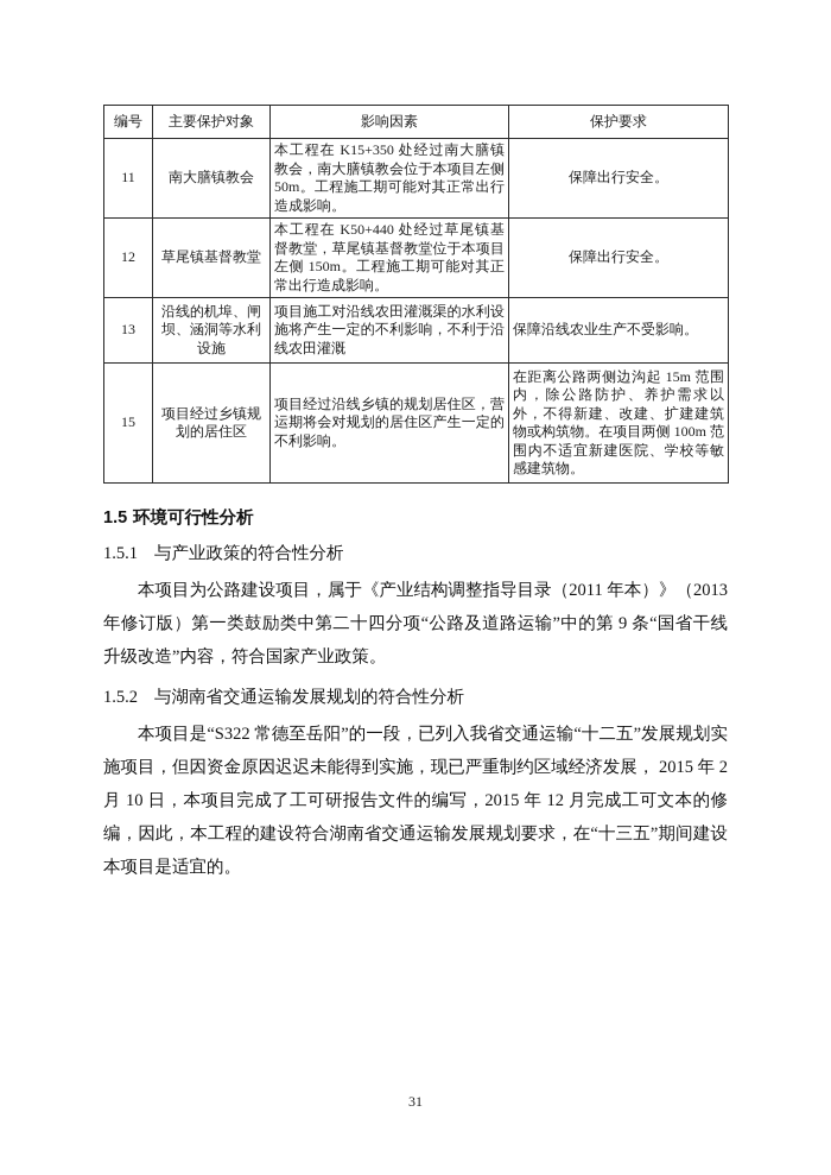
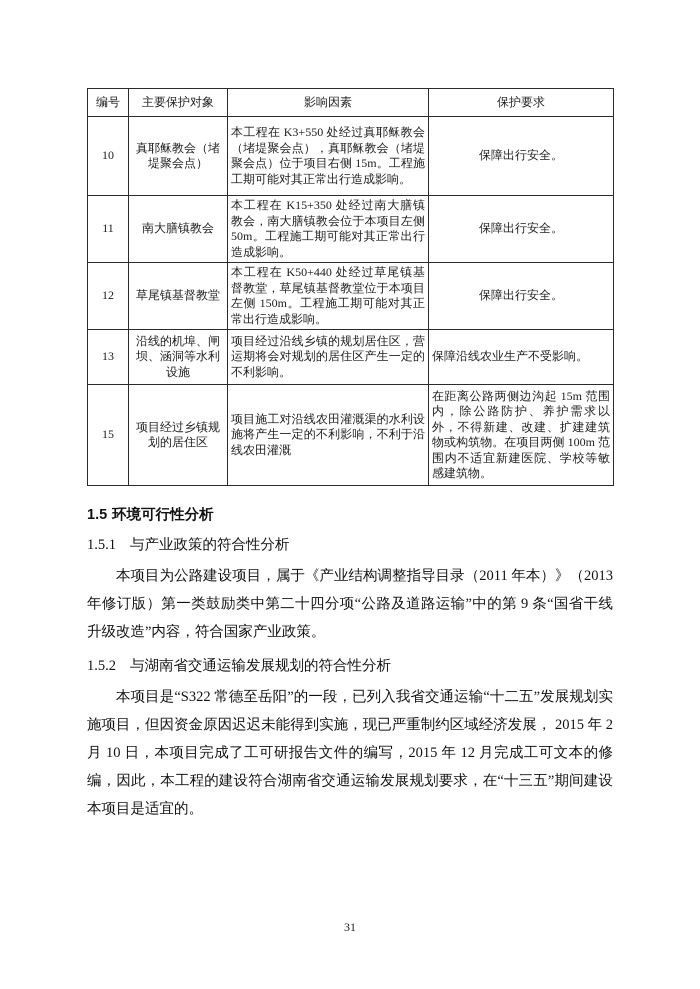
  编号	主要保护对象	影响因素	保护要求
+ 10	真耶稣教会（堵堤聚会点）	本工程在 K3+550 处经过真耶稣教会（堵堤聚会点），真耶稣教会（堵堤聚会点）位于项目右侧 15m。工程施工期可能对其正常出行造成影响。	保障出行安全。
  11	南大膳镇教会	本工程在 K15+350 处经过南大膳镇教会，南大膳镇教会位于本项目左侧 50m。工程施工期可能对其正常出行造成影响。	保障出行安全。
  12	草尾镇基督教堂	本工程在 K50+440 处经过草尾镇基督教堂，草尾镇基督教堂位于本项目左侧 150m。工程施工期可能对其正常出行造成影响。	保障出行安全。
- 13	沿线的机埠、闸坝、涵洞等水利设施	项目施工对沿线农田灌溉渠的水利设施将产生一定的不利影响，不利于沿线农田灌溉	保障沿线农业生产不受影响。
+ 13	沿线的机埠、闸坝、涵洞等水利设施	项目经过沿线乡镇的规划居住区，营运期将会对规划的居住区产生一定的不利影响。	保障沿线农业生产不受影响。
- 15	项目经过乡镇规划的居住区	项目经过沿线乡镇的规划居住区，营运期将会对规划的居住区产生一定的不利影响。	在距离公路两侧边沟起 15m 范围内，除公路防护、养护需求以外，不得新建、改建、扩建建筑物或构筑物。在项目两侧 100m 范围内不适宜新建医院、学校等敏感建筑物。
+ 15	项目经过乡镇规划的居住区	项目施工对沿线农田灌溉渠的水利设施将产生一定的不利影响，不利于沿线农田灌溉	在距离公路两侧边沟起 15m 范围内，除公路防护、养护需求以外，不得新建、改建、扩建建筑物或构筑物。在项目两侧 100m 范围内不适宜新建医院、学校等敏感建筑物。
  1.5 环境可行性分析
  1.5.1 与产业政策的符合性分析
  本项目为公路建设项目，属于《产业结构调整指导目录（2011 年本）》（2013 年修订版）第一类鼓励类中第二十四分项“公路及道路运输”中的第 9 条“国省干线升级改造”内容，符合国家产业政策。
  1.5.2 与湖南省交通运输发展规划的符合性分析
  本项目是“S322 常德至岳阳”的一段，已列入我省交通运输“十二五”发展规划实施项目，但因资金原因迟迟未能得到实施，现已严重制约区域经济发展， 2015 年 2 月 10 日，本项目完成了工可研报告文件的编写，2015 年 12 月完成工可文本的修编，因此，本工程的建设符合湖南省交通运输发展规划要求，在“十三五”期间建设本项目是适宜的。
  31
